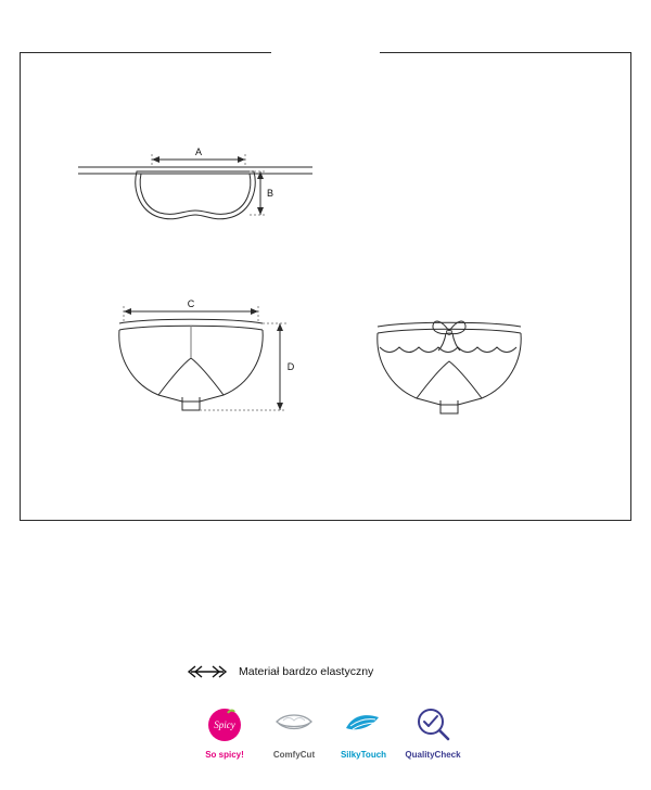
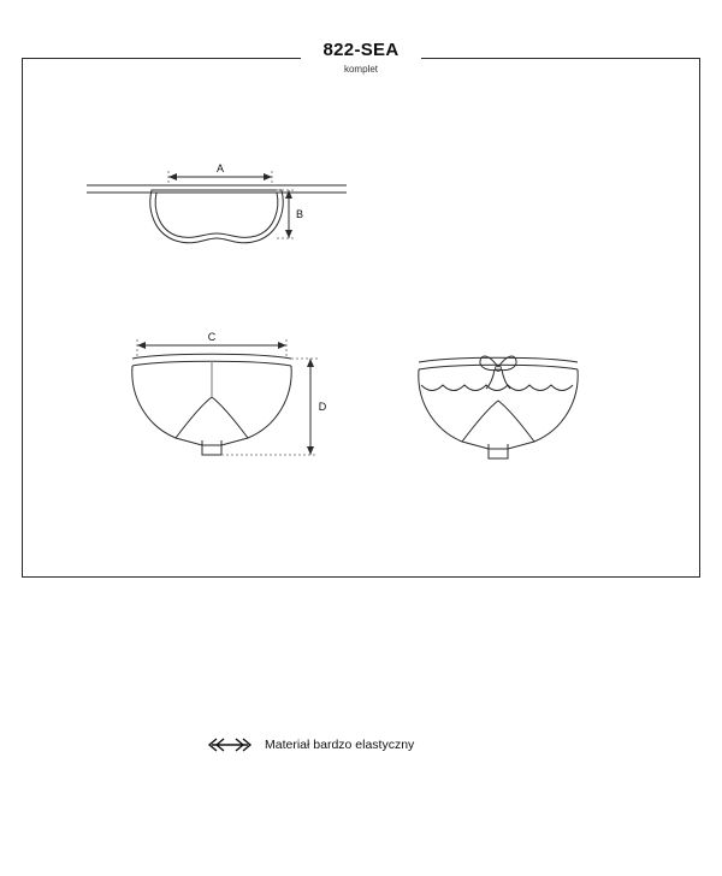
+ 822-SEA
+ komplet
  A
  B
  C
  D
  Materiał bardzo elastyczny
- Spicy
- So spicy!
- ComfyCut
- SilkyTouch
- QualityCheck
